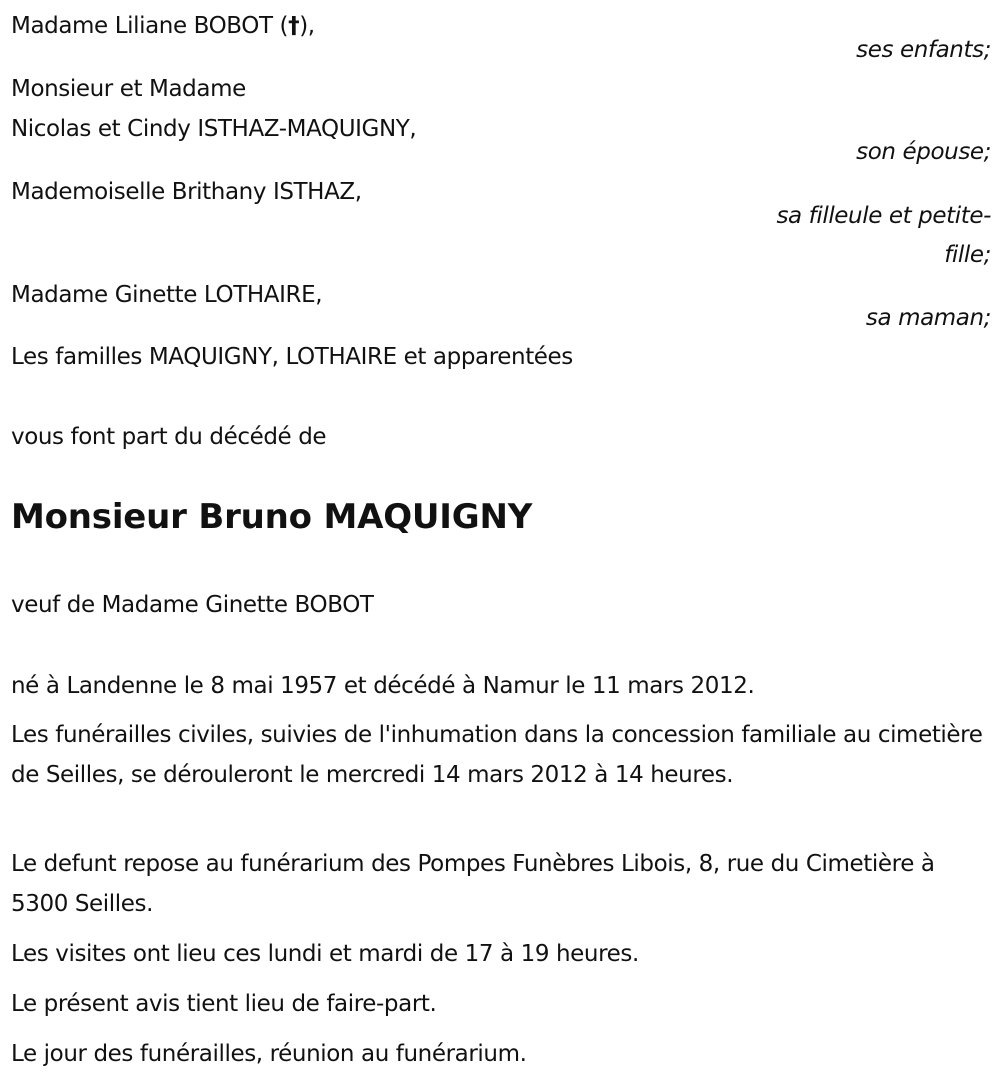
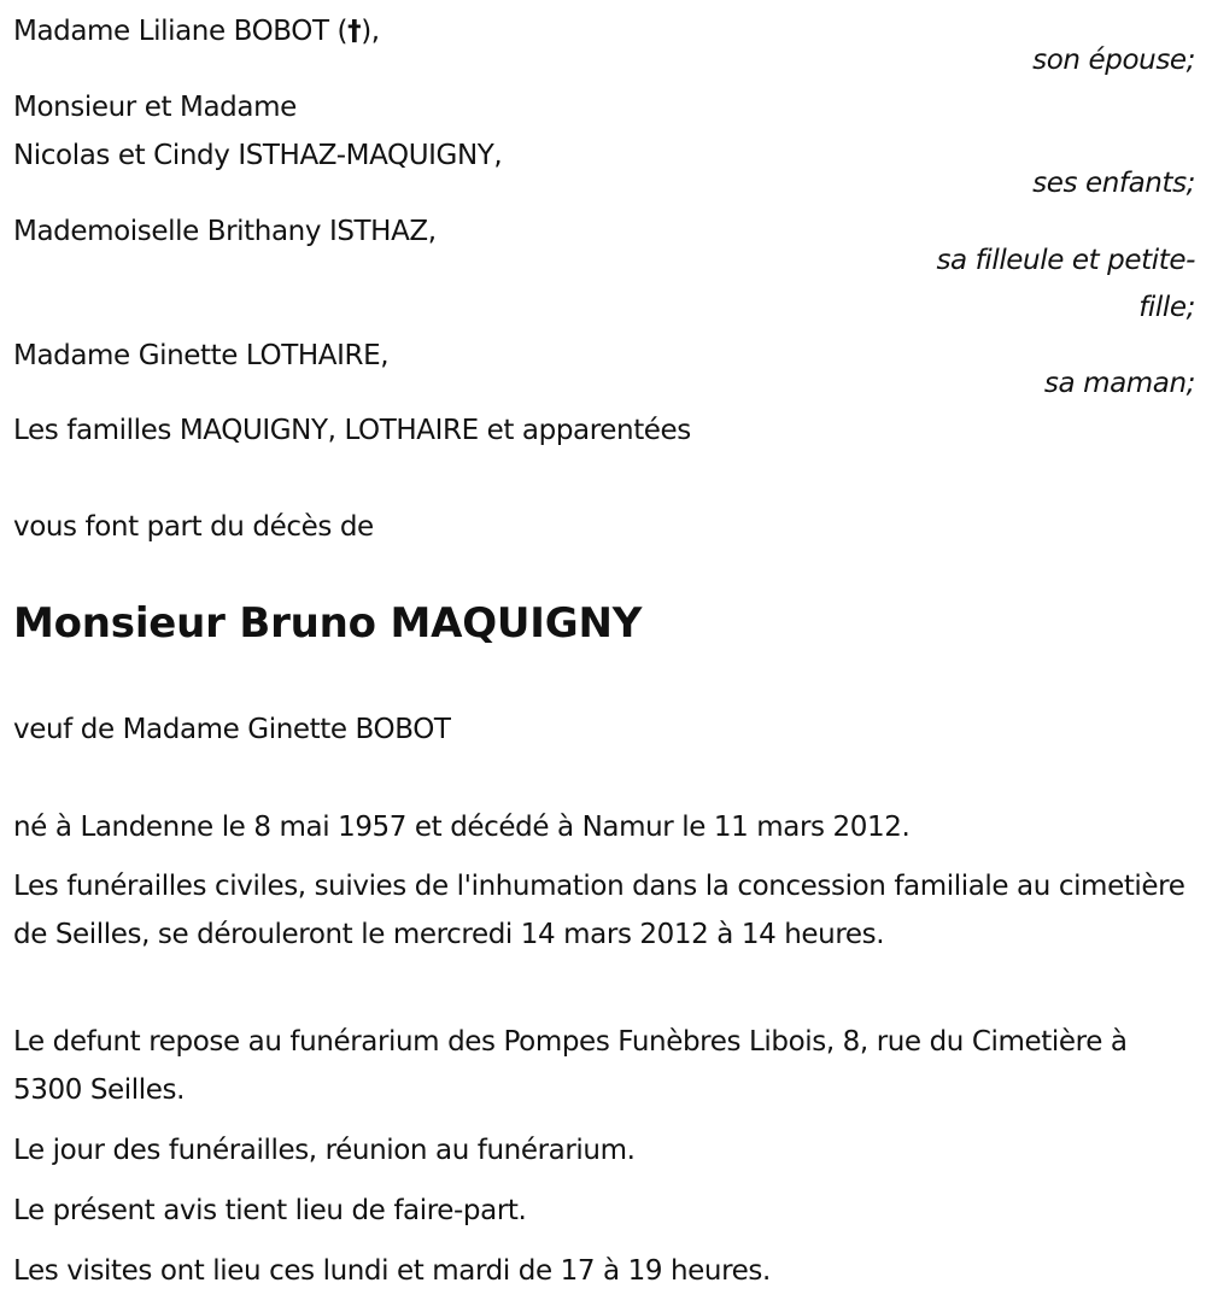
  Madame Liliane BOBOT (†),
- ses enfants;
+ son épouse;
  Monsieur et Madame
  Nicolas et Cindy ISTHAZ-MAQUIGNY,
- son épouse;
+ ses enfants;
  Mademoiselle Brithany ISTHAZ,
  sa filleule et petite-
  fille;
  Madame Ginette LOTHAIRE,
  sa maman;
  Les familles MAQUIGNY, LOTHAIRE et apparentées
- vous font part du décédé de
+ vous font part du décès de
  Monsieur Bruno MAQUIGNY
  veuf de Madame Ginette BOBOT
  né à Landenne le 8 mai 1957 et décédé à Namur le 11 mars 2012.
  Les funérailles civiles, suivies de l'inhumation dans la concession familiale au cimetière de Seilles, se dérouleront le mercredi 14 mars 2012 à 14 heures.
  Le defunt repose au funérarium des Pompes Funèbres Libois, 8, rue du Cimetière à 5300 Seilles.
- Les visites ont lieu ces lundi et mardi de 17 à 19 heures.
+ Le jour des funérailles, réunion au funérarium.
  Le présent avis tient lieu de faire-part.
- Le jour des funérailles, réunion au funérarium.
+ Les visites ont lieu ces lundi et mardi de 17 à 19 heures.
